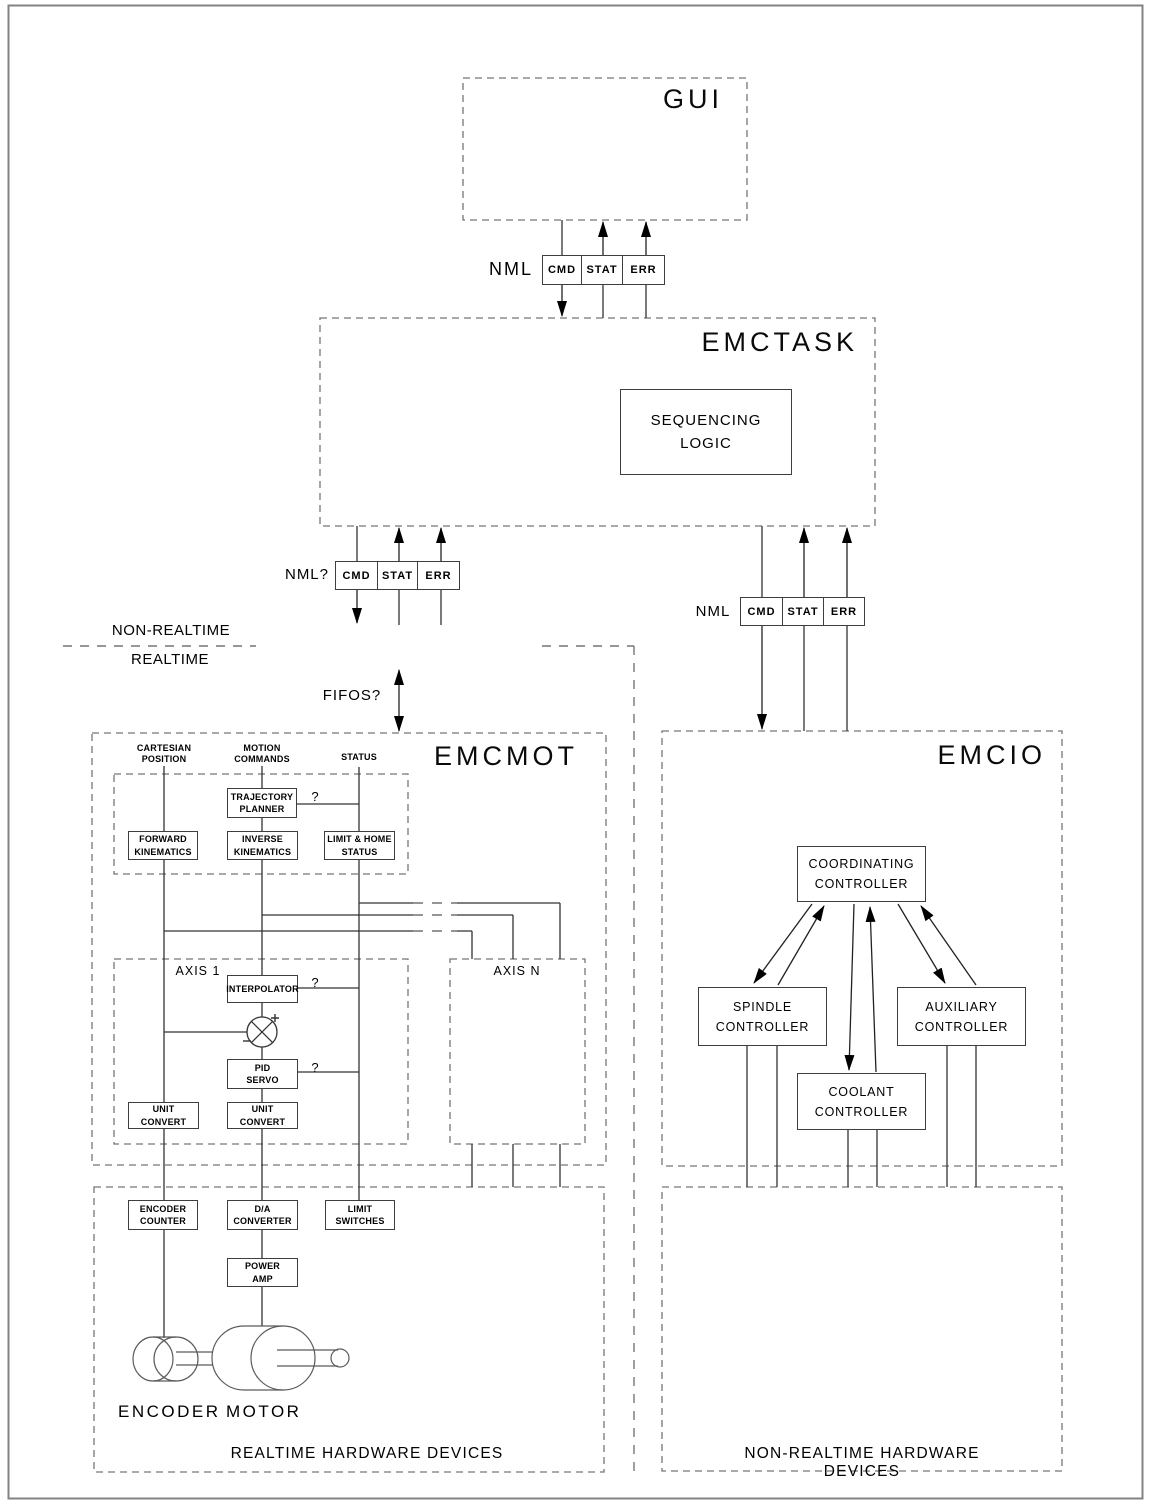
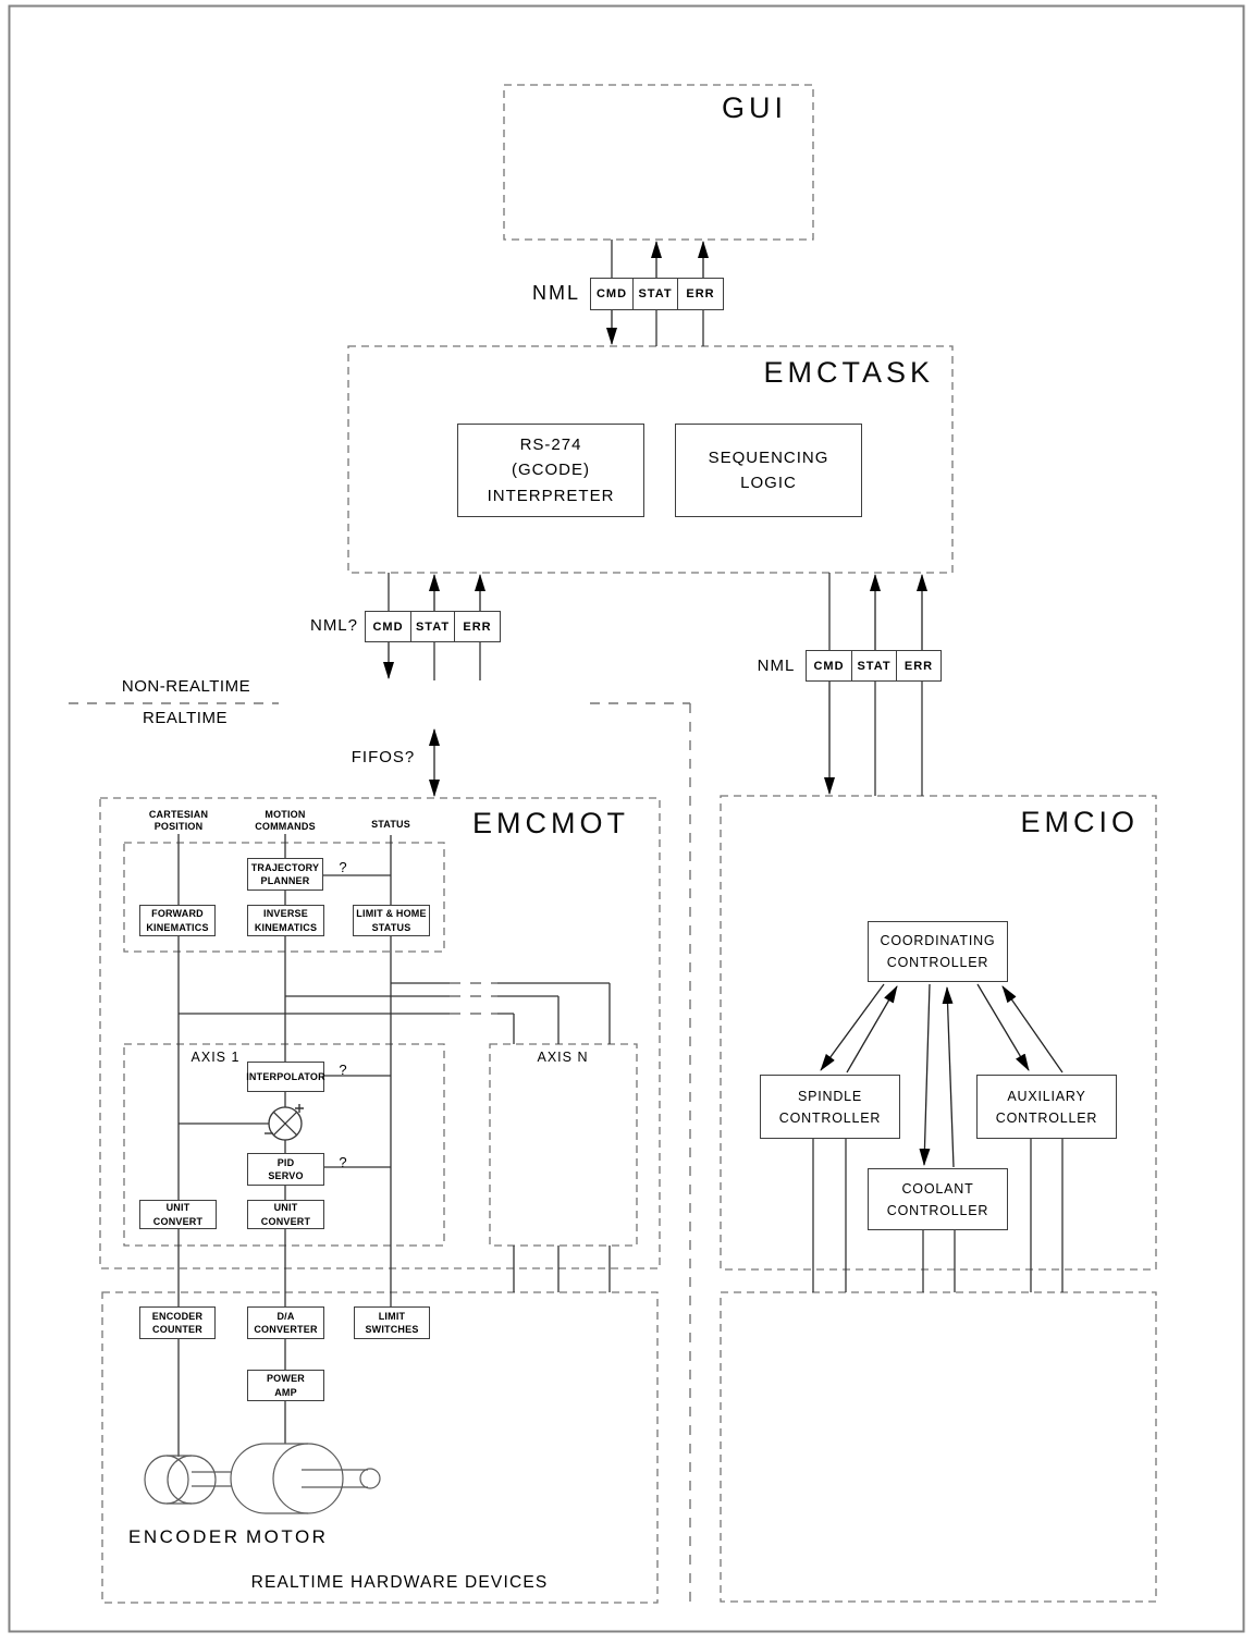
  GUI
  EMCTASK
  EMCMOT
  EMCIO
  NML
  CMD
  STAT
  ERR
  NML?
  CMD
  STAT
  ERR
  NML
  CMD
  STAT
  ERR
+ RS-274
+ (GCODE)
+ INTERPRETER
  SEQUENCING
  LOGIC
  NON-REALTIME
  REALTIME
  FIFOS?
  CARTESIAN
  POSITION
  MOTION
  COMMANDS
  STATUS
  TRAJECTORY
  PLANNER
  ?
  FORWARD
  KINEMATICS
  INVERSE
  KINEMATICS
  LIMIT & HOME
  STATUS
  AXIS 1
  AXIS N
  INTERPOLATOR
  ?
  PID
  SERVO
  ?
  UNIT
  CONVERT
  UNIT
  CONVERT
  COORDINATING
  CONTROLLER
  SPINDLE
  CONTROLLER
  AUXILIARY
  CONTROLLER
  COOLANT
  CONTROLLER
  ENCODER
  COUNTER
  D/A
  CONVERTER
  LIMIT
  SWITCHES
  POWER
  AMP
  ENCODER
  MOTOR
  REALTIME HARDWARE DEVICES
- NON-REALTIME HARDWARE DEVICES
